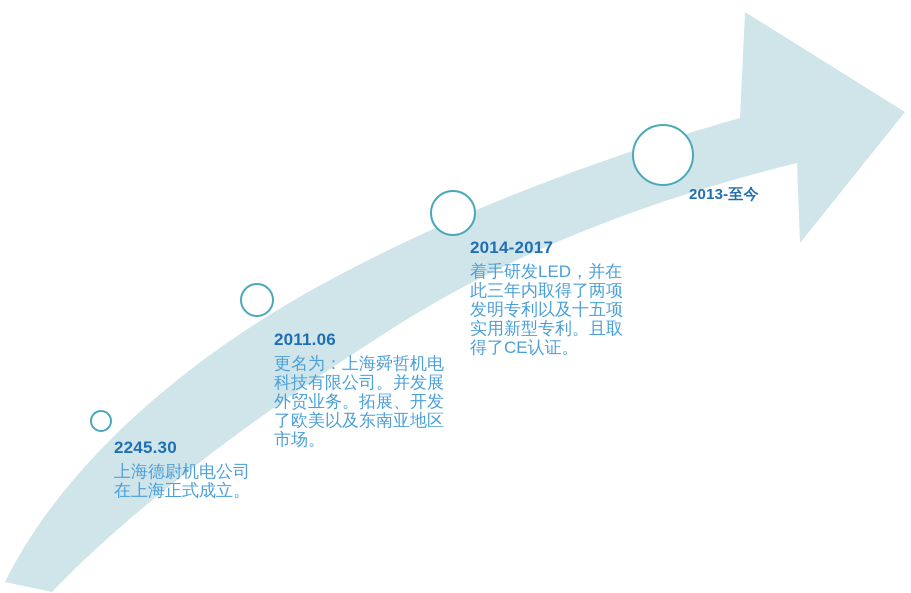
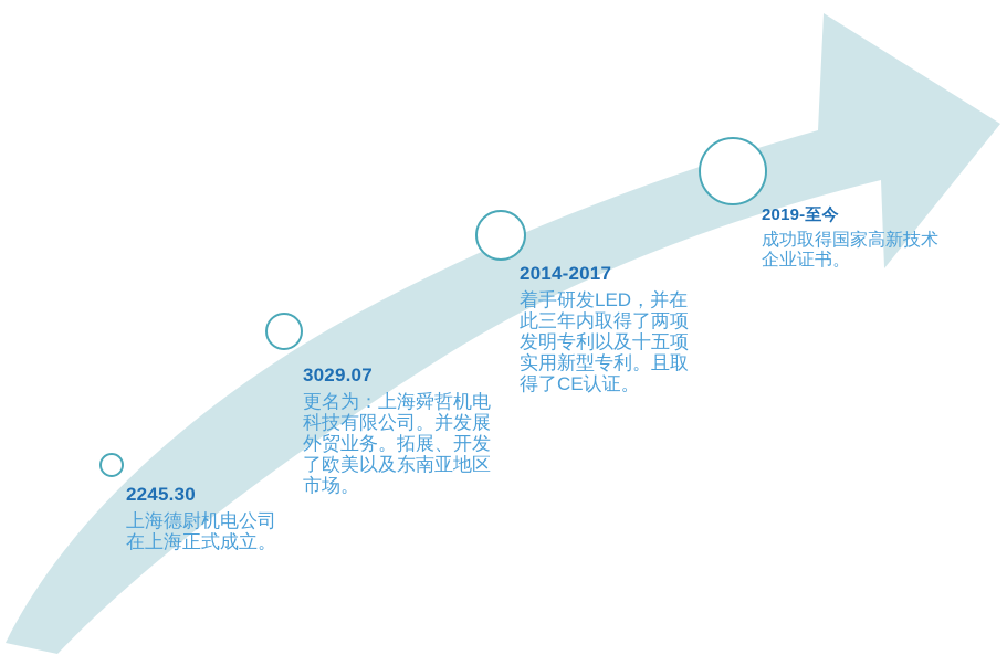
  2245.30
  上海德尉机电公司在上海正式成立。
- 2011.06
+ 3029.07
  更名为：上海舜哲机电科技有限公司。并发展外贸业务。拓展、开发了欧美以及东南亚地区市场。
  2014-2017
  着手研发LED，并在此三年内取得了两项发明专利以及十五项实用新型专利。且取得了CE认证。
- 2013-至今
+ 2019-至今
+ 成功取得国家高新技术企业证书。
